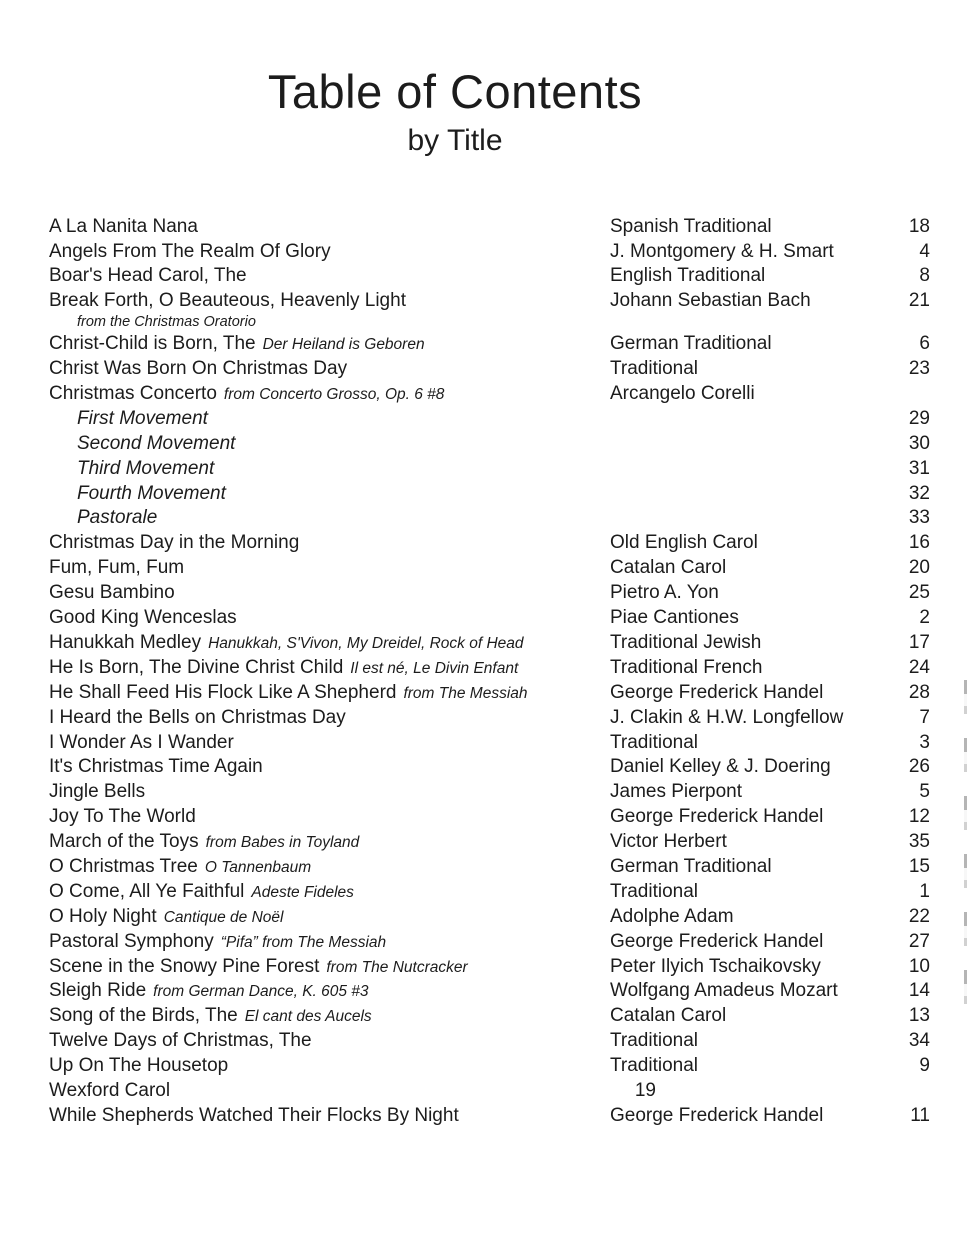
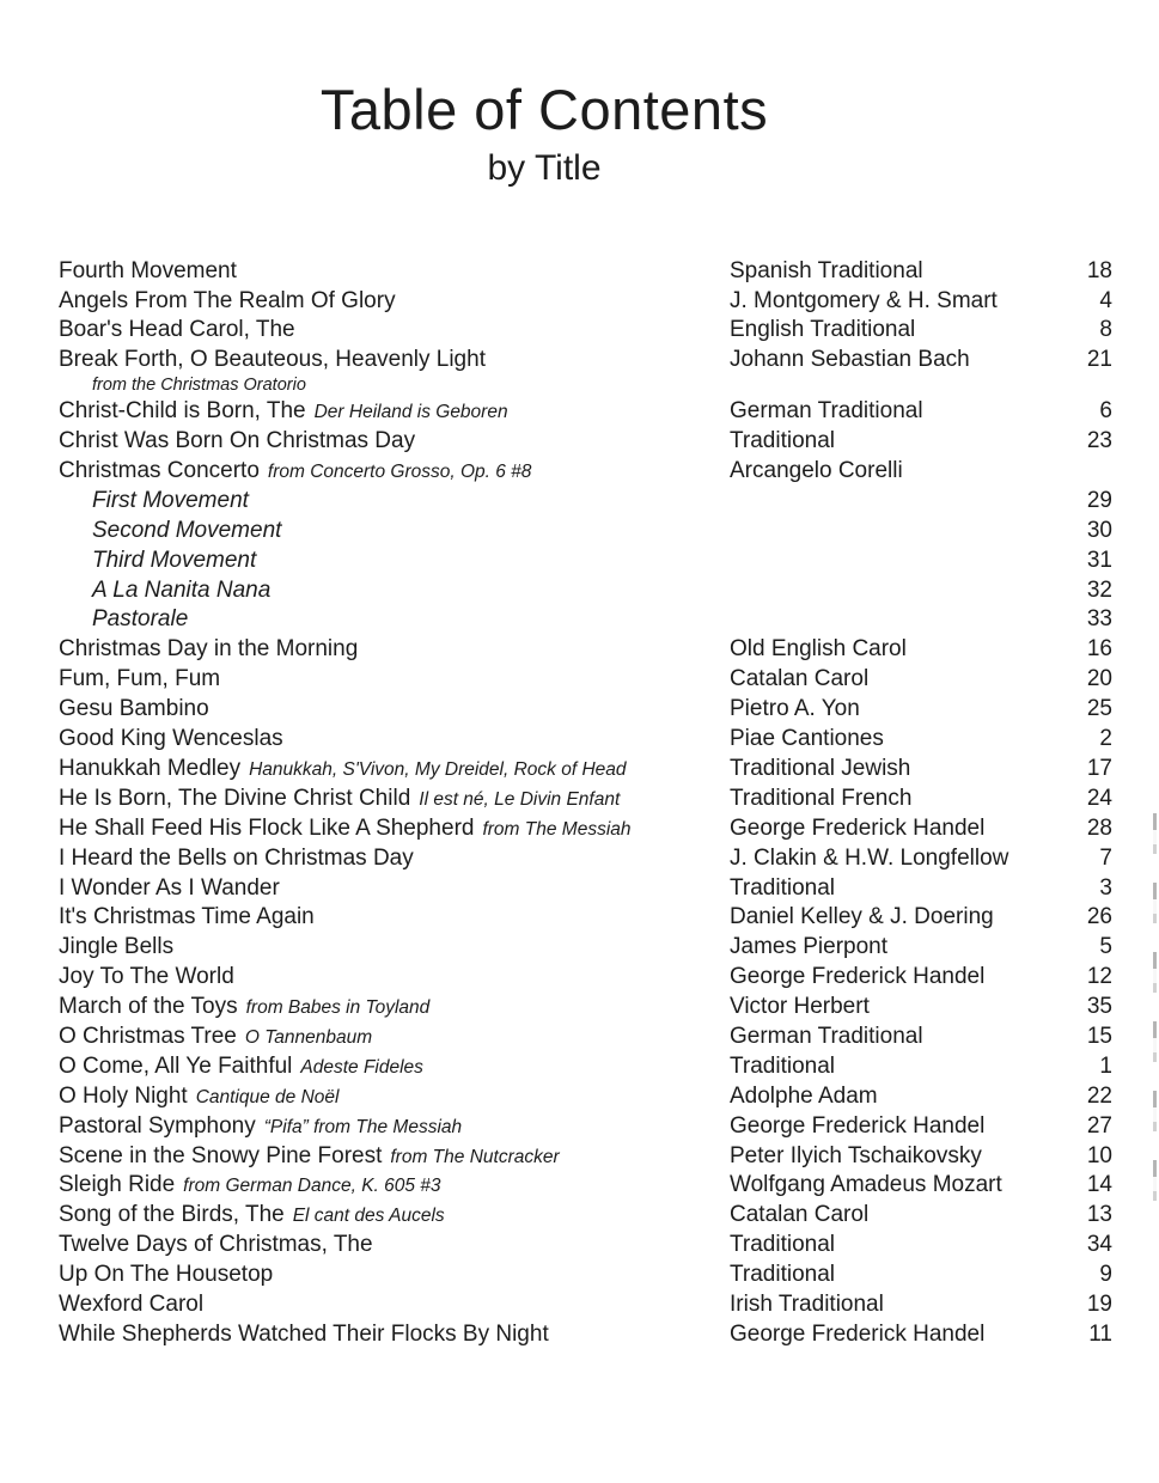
  Table of Contents
  by Title
- A La Nanita Nana
+ Fourth Movement
  Spanish Traditional
  18
  Angels From The Realm Of Glory
  J. Montgomery & H. Smart
  4
  Boar's Head Carol, The
  English Traditional
  8
  Break Forth, O Beauteous, Heavenly Light
  Johann Sebastian Bach
  21
  from the Christmas Oratorio
  Christ-Child is Born, The Der Heiland is Geboren
  German Traditional
  6
  Christ Was Born On Christmas Day
  Traditional
  23
  Christmas Concerto from Concerto Grosso, Op. 6 #8
  Arcangelo Corelli
  First Movement
  29
  Second Movement
  30
  Third Movement
  31
- Fourth Movement
+ A La Nanita Nana
  32
  Pastorale
  33
  Christmas Day in the Morning
  Old English Carol
  16
  Fum, Fum, Fum
  Catalan Carol
  20
  Gesu Bambino
  Pietro A. Yon
  25
  Good King Wenceslas
  Piae Cantiones
  2
  Hanukkah Medley Hanukkah, S'Vivon, My Dreidel, Rock of Head
  Traditional Jewish
  17
  He Is Born, The Divine Christ Child Il est né, Le Divin Enfant
  Traditional French
  24
  He Shall Feed His Flock Like A Shepherd from The Messiah
  George Frederick Handel
  28
  I Heard the Bells on Christmas Day
  J. Clakin & H.W. Longfellow
  7
  I Wonder As I Wander
  Traditional
  3
  It's Christmas Time Again
  Daniel Kelley & J. Doering
  26
  Jingle Bells
  James Pierpont
  5
  Joy To The World
  George Frederick Handel
  12
  March of the Toys from Babes in Toyland
  Victor Herbert
  35
  O Christmas Tree O Tannenbaum
  German Traditional
  15
  O Come, All Ye Faithful Adeste Fideles
  Traditional
  1
  O Holy Night Cantique de Noël
  Adolphe Adam
  22
  Pastoral Symphony “Pifa” from The Messiah
  George Frederick Handel
  27
  Scene in the Snowy Pine Forest from The Nutcracker
  Peter Ilyich Tschaikovsky
  10
  Sleigh Ride from German Dance, K. 605 #3
  Wolfgang Amadeus Mozart
  14
  Song of the Birds, The El cant des Aucels
  Catalan Carol
  13
  Twelve Days of Christmas, The
  Traditional
  34
  Up On The Housetop
  Traditional
  9
  Wexford Carol
+ Irish Traditional
  19
  While Shepherds Watched Their Flocks By Night
  George Frederick Handel
  11
